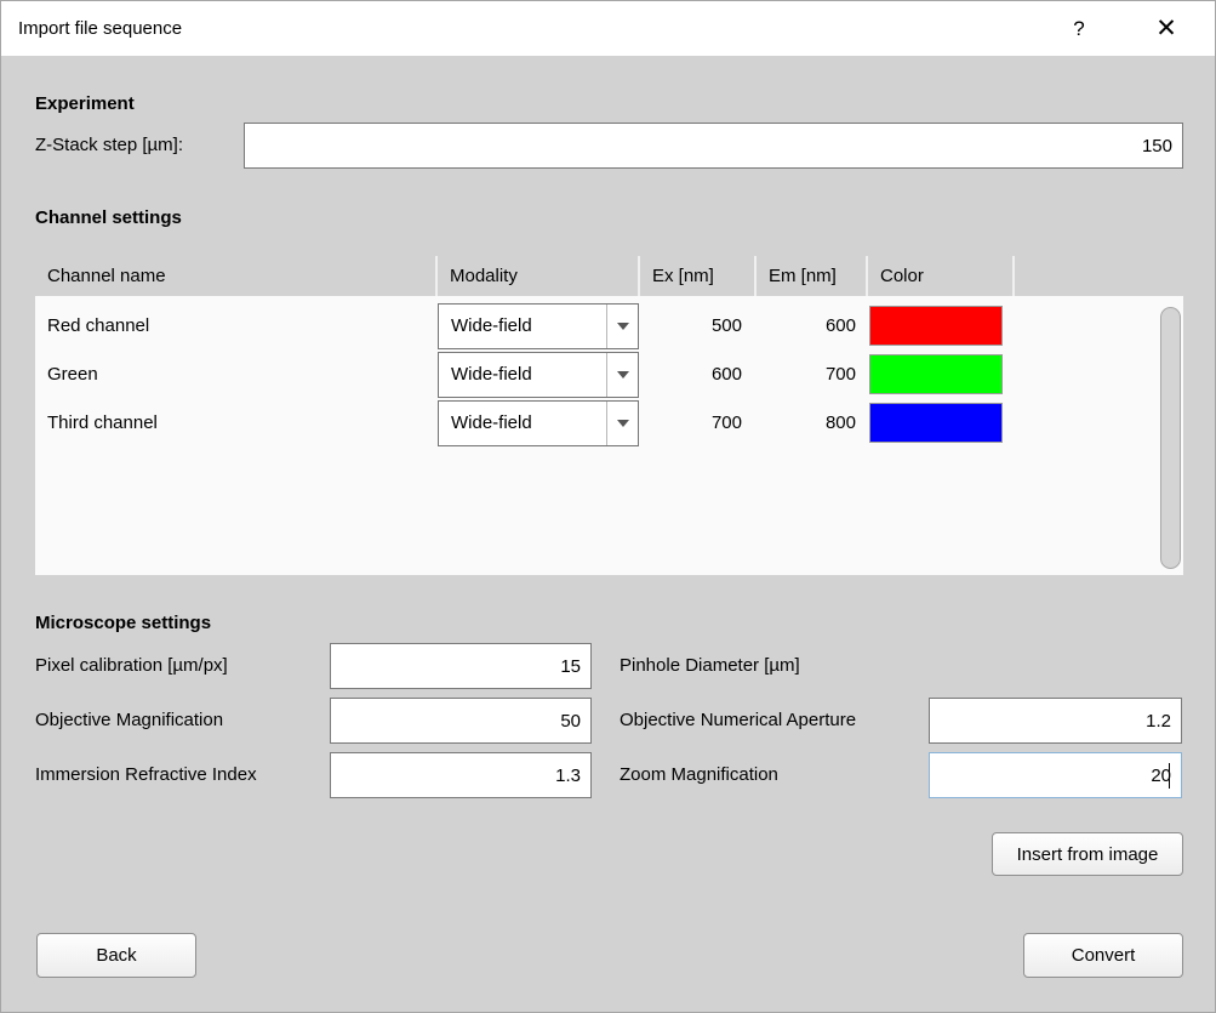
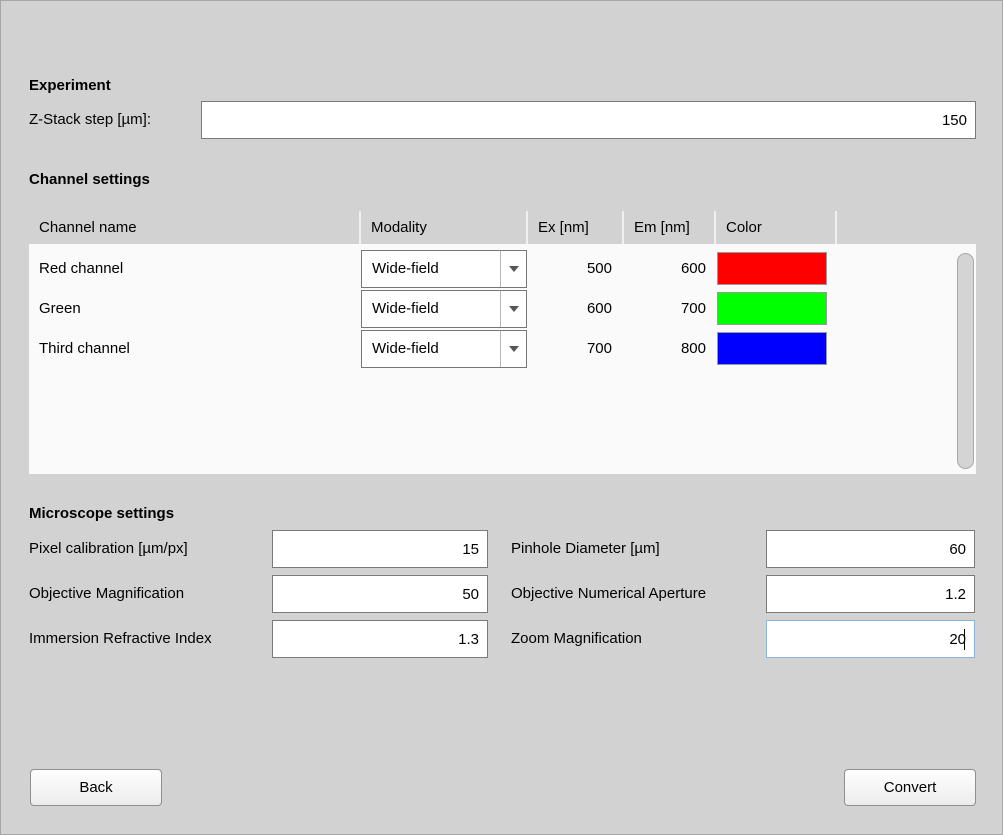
- Import file sequence
- ?
- ✕
  Experiment
  Z-Stack step [µm]:
  150
  Channel settings
  Channel name
  Modality
  Ex [nm]
  Em [nm]
  Color
  Red channel
  Wide-field
  500
  600
  Green
  Wide-field
  600
  700
  Third channel
  Wide-field
  700
  800
  Microscope settings
  Pixel calibration [µm/px]
  15
  Objective Magnification
  50
  Immersion Refractive Index
  1.3
  Pinhole Diameter [µm]
+ 60
  Objective Numerical Aperture
  1.2
  Zoom Magnification
  20
- Insert from image
  Back
  Convert
